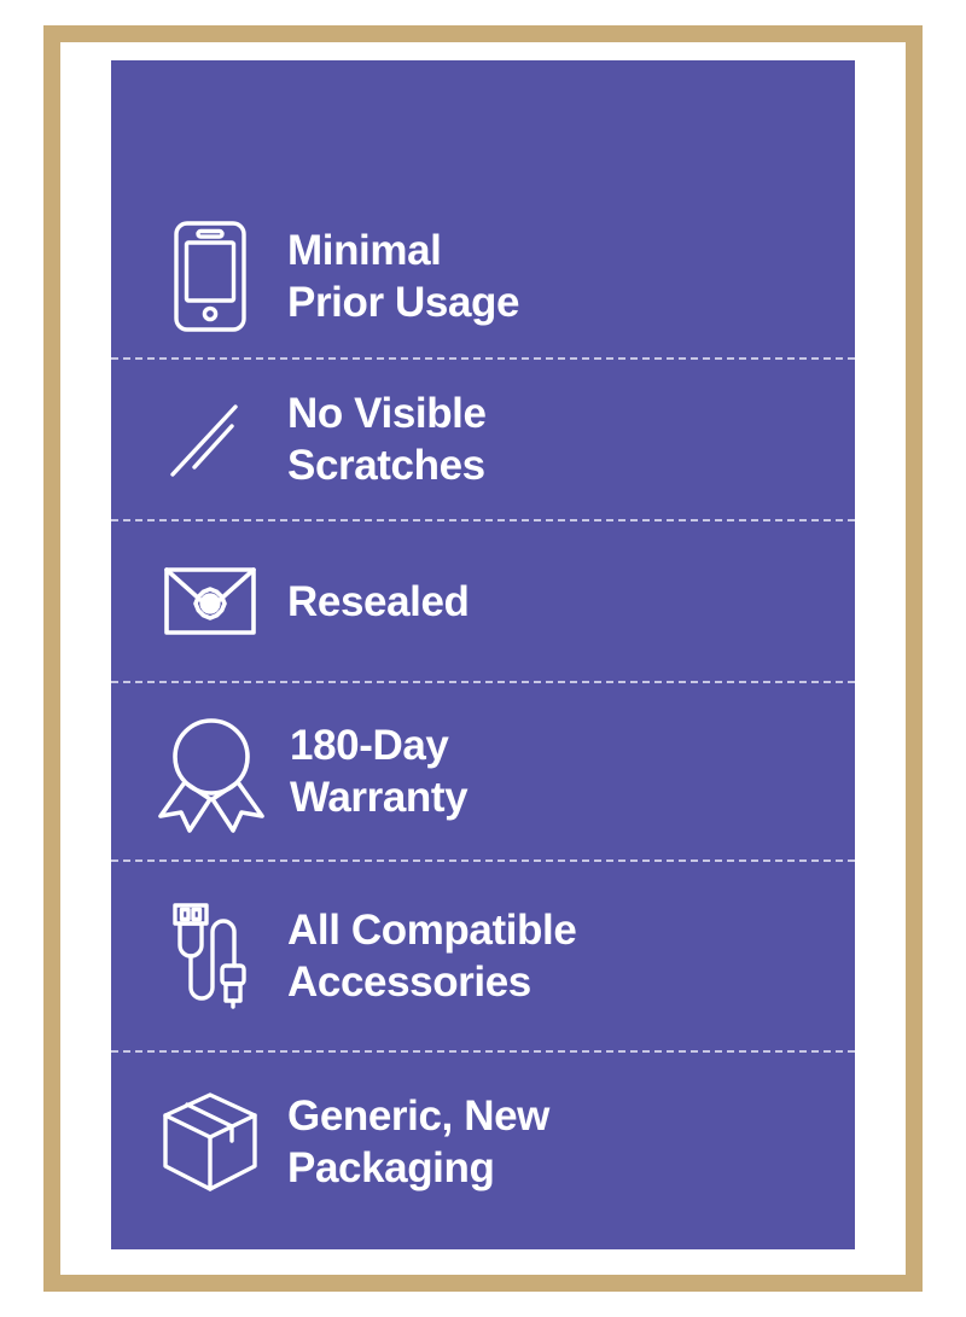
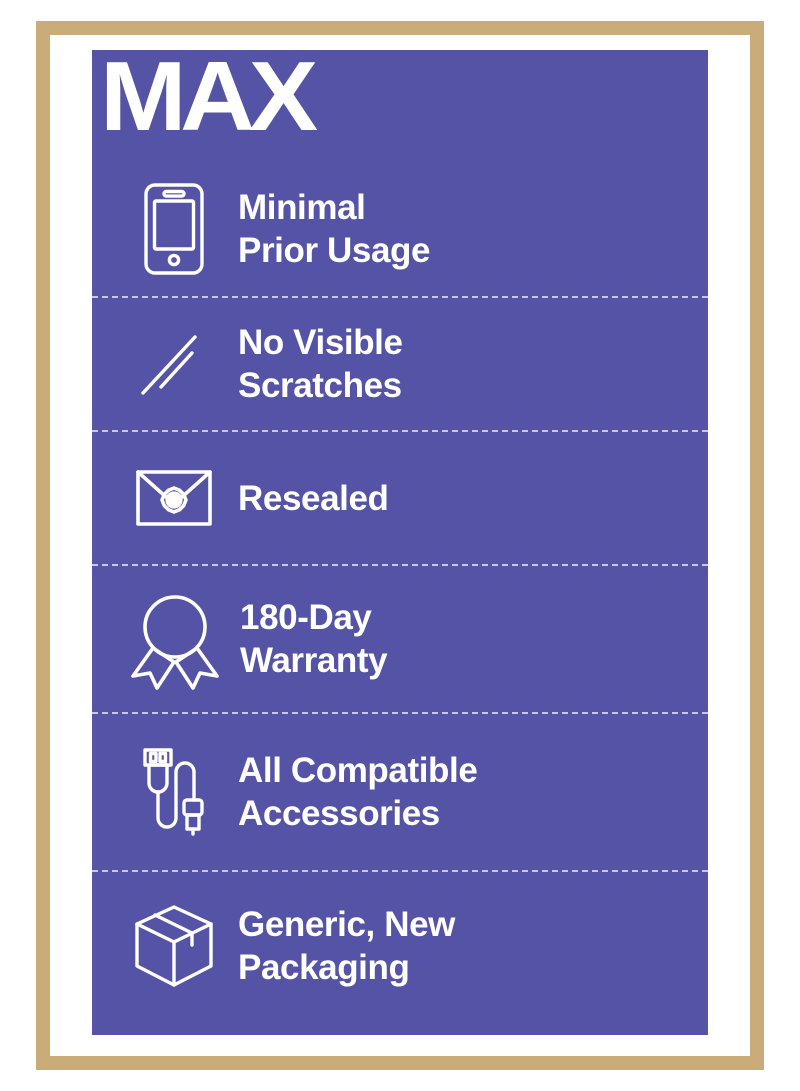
+ MAX
  Minimal
  Prior Usage
  No Visible
  Scratches
  Resealed
  180-Day
  Warranty
  All Compatible
  Accessories
  Generic, New
  Packaging
